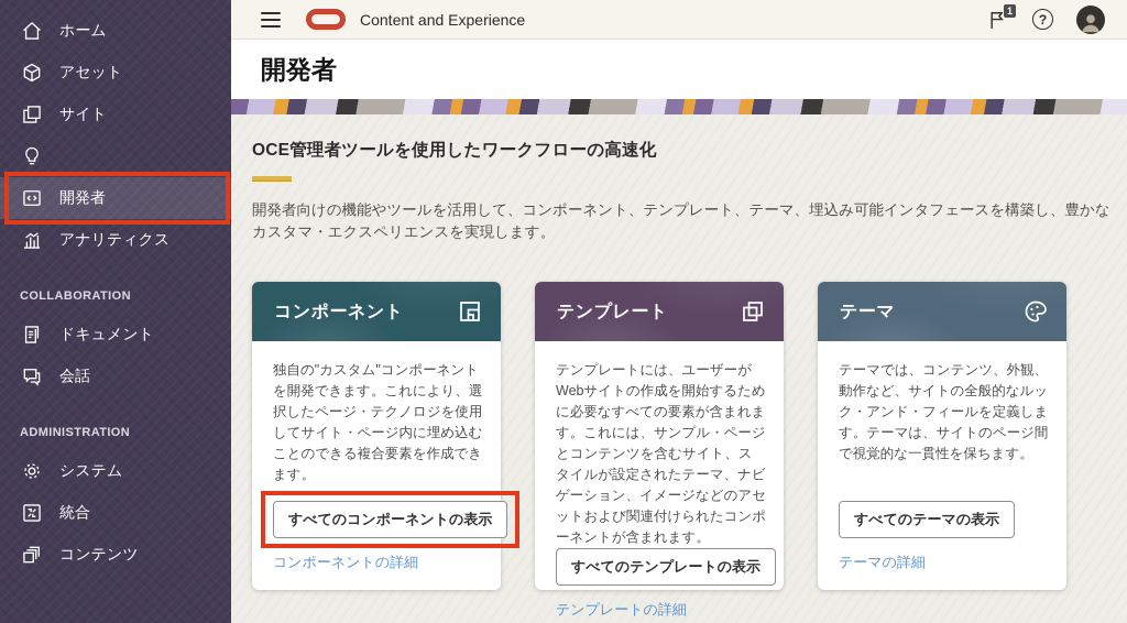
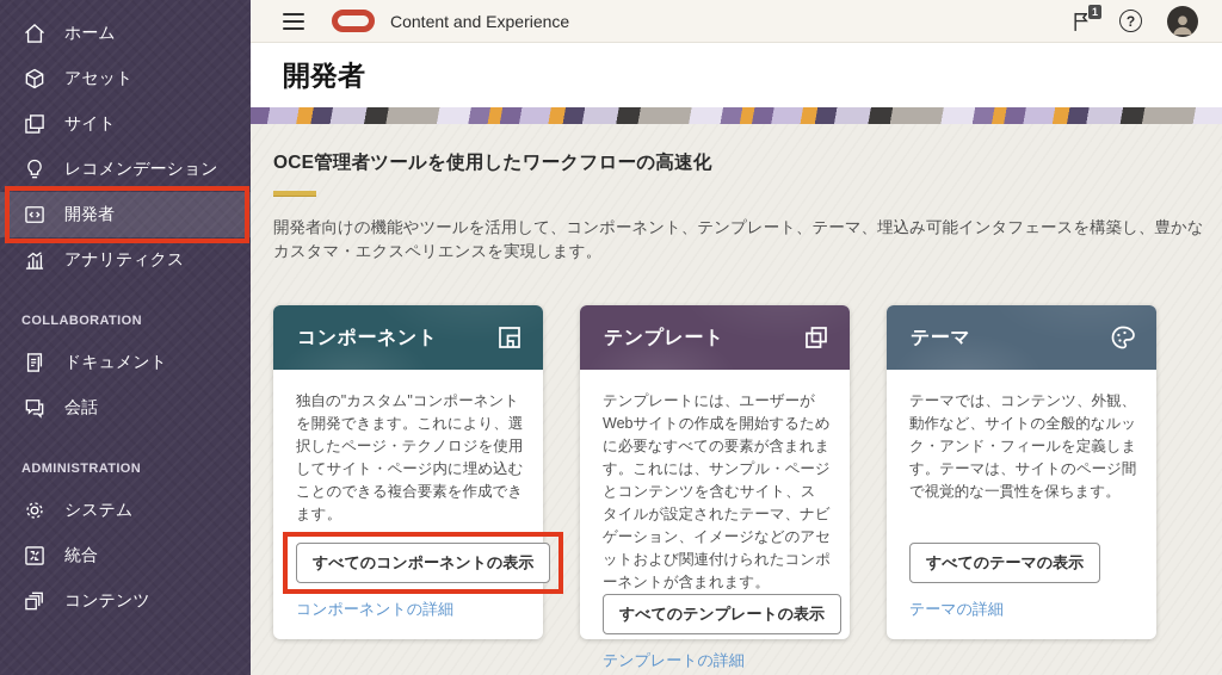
  ホーム
  アセット
  サイト
+ レコメンデーション
  開発者
  アナリティクス
  COLLABORATION
  ドキュメント
  会話
  ADMINISTRATION
  システム
  統合
  コンテンツ
  Content and Experience
  1
  ?
  開発者
  OCE管理者ツールを使用したワークフローの高速化
  開発者向けの機能やツールを活用して、コンポーネント、テンプレート、テーマ、埋込み可能インタフェースを構築し、豊かなカスタマ・エクスペリエンスを実現します。
  コンポーネント
  独自の"カスタム"コンポーネントを開発できます。これにより、選択したページ・テクノロジを使用してサイト・ページ内に埋め込むことのできる複合要素を作成できます。
  すべてのコンポーネントの表示
  コンポーネントの詳細
  テンプレート
  テンプレートには、ユーザーがWebサイトの作成を開始するために必要なすべての要素が含まれます。これには、サンプル・ページとコンテンツを含むサイト、スタイルが設定されたテーマ、ナビゲーション、イメージなどのアセットおよび関連付けられたコンポーネントが含まれます。
  すべてのテンプレートの表示
  テンプレートの詳細
  テーマ
  テーマでは、コンテンツ、外観、動作など、サイトの全般的なルック・アンド・フィールを定義します。テーマは、サイトのページ間で視覚的な一貫性を保ちます。
  すべてのテーマの表示
  テーマの詳細
